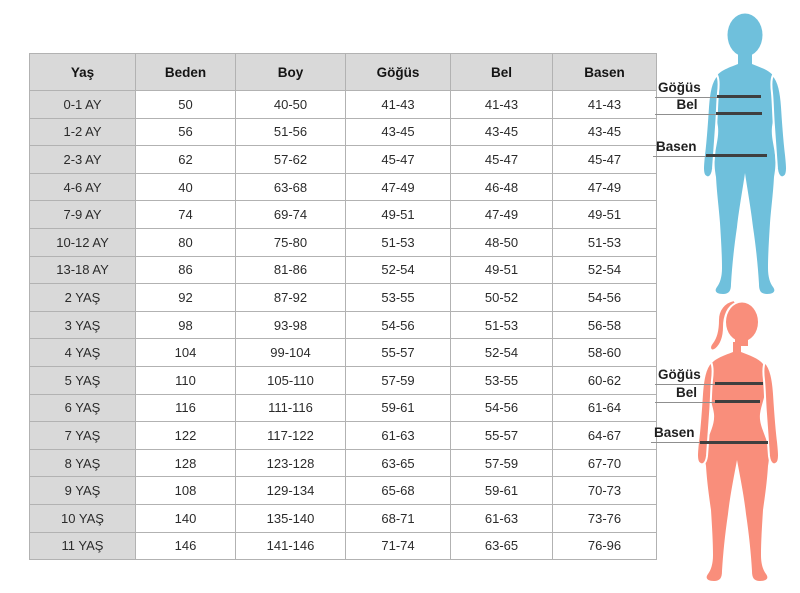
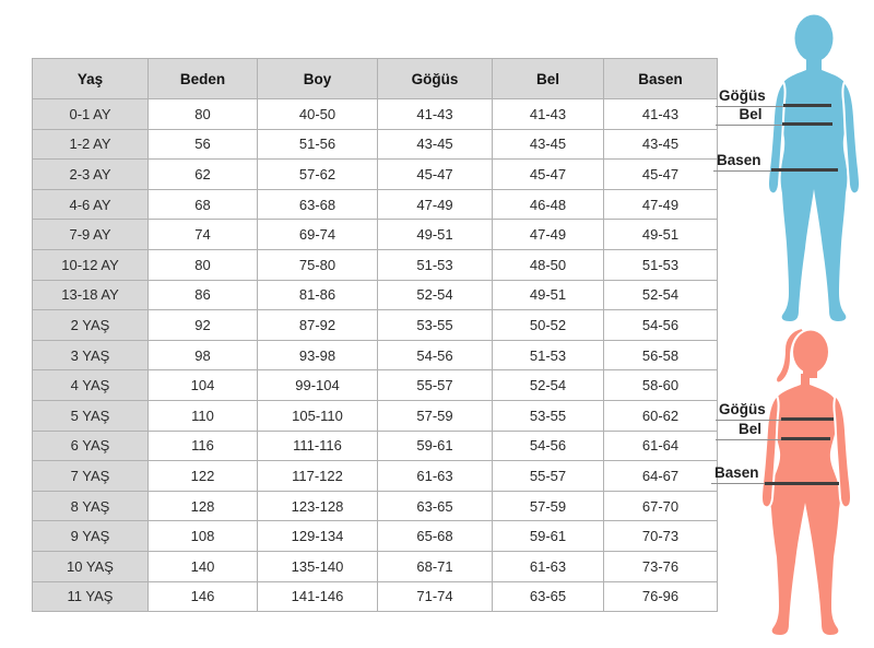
  Yaş	Beden	Boy	Göğüs	Bel	Basen
- 0-1 AY	50	40-50	41-43	41-43	41-43
+ 0-1 AY	80	40-50	41-43	41-43	41-43
  1-2 AY	56	51-56	43-45	43-45	43-45
  2-3 AY	62	57-62	45-47	45-47	45-47
- 4-6 AY	40	63-68	47-49	46-48	47-49
+ 4-6 AY	68	63-68	47-49	46-48	47-49
  7-9 AY	74	69-74	49-51	47-49	49-51
  10-12 AY	80	75-80	51-53	48-50	51-53
  13-18 AY	86	81-86	52-54	49-51	52-54
  2 YAŞ	92	87-92	53-55	50-52	54-56
  3 YAŞ	98	93-98	54-56	51-53	56-58
  4 YAŞ	104	99-104	55-57	52-54	58-60
  5 YAŞ	110	105-110	57-59	53-55	60-62
  6 YAŞ	116	111-116	59-61	54-56	61-64
  7 YAŞ	122	117-122	61-63	55-57	64-67
  8 YAŞ	128	123-128	63-65	57-59	67-70
  9 YAŞ	108	129-134	65-68	59-61	70-73
  10 YAŞ	140	135-140	68-71	61-63	73-76
  11 YAŞ	146	141-146	71-74	63-65	76-96
  Göğüs
  Bel
  Basen
  Göğüs
  Bel
  Basen
